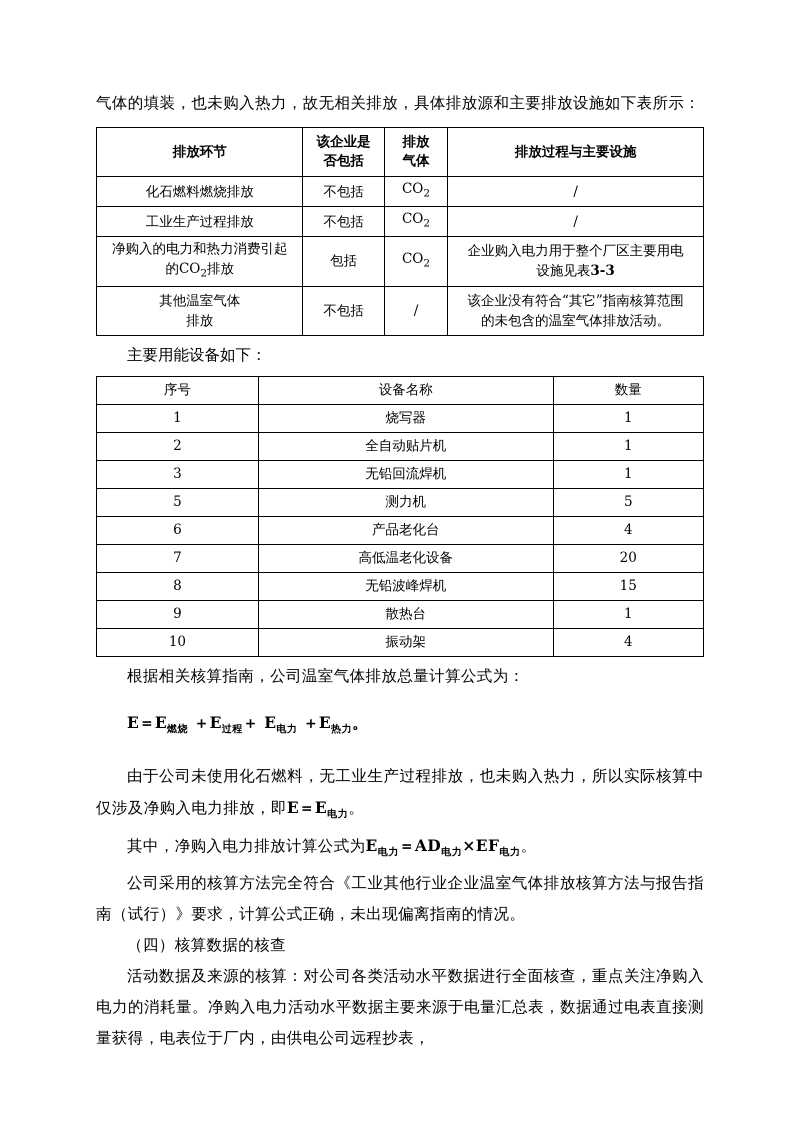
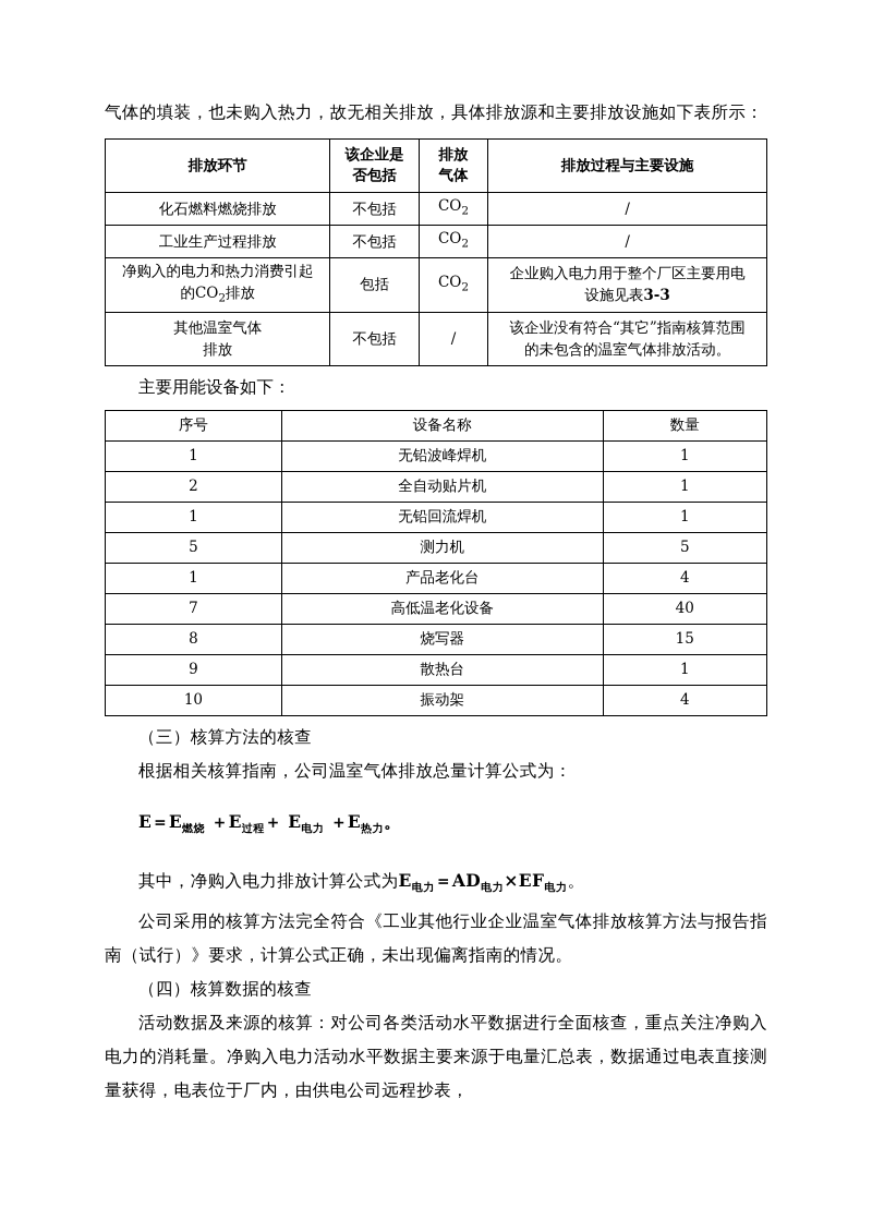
  气体的填装，也未购入热力，故无相关排放，具体排放源和主要排放设施如下表所示：
  排放环节	该企业是否包括	排放气体	排放过程与主要设施
  化石燃料燃烧排放	不包括	CO2	/
  工业生产过程排放	不包括	CO2	/
  净购入的电力和热力消费引起的CO2排放	包括	CO2	企业购入电力用于整个厂区主要用电设施见表3-3
  其他温室气体排放	不包括	/	该企业没有符合“其它”指南核算范围的未包含的温室气体排放活动。
  主要用能设备如下：
  序号	设备名称	数量
- 1	烧写器	1
+ 1	无铅波峰焊机	1
  2	全自动贴片机	1
- 3	无铅回流焊机	1
+ 1	无铅回流焊机	1
  5	测力机	5
- 6	产品老化台	4
+ 1	产品老化台	4
- 7	高低温老化设备	20
+ 7	高低温老化设备	40
- 8	无铅波峰焊机	15
+ 8	烧写器	15
  9	散热台	1
  10	振动架	4
+ （三）核算方法的核查
  根据相关核算指南，公司温室气体排放总量计算公式为：
  E＝E燃烧 ＋E过程＋ E电力 ＋E热力。
- 由于公司未使用化石燃料，无工业生产过程排放，也未购入热力，所以实际核算中仅涉及净购入电力排放，即E＝E电力。
  其中，净购入电力排放计算公式为E电力＝AD电力×EF电力。
  公司采用的核算方法完全符合《工业其他行业企业温室气体排放核算方法与报告指南（试行）》要求，计算公式正确，未出现偏离指南的情况。
  （四）核算数据的核查
  活动数据及来源的核算：对公司各类活动水平数据进行全面核查，重点关注净购入电力的消耗量。净购入电力活动水平数据主要来源于电量汇总表，数据通过电表直接测量获得，电表位于厂内，由供电公司远程抄表，
